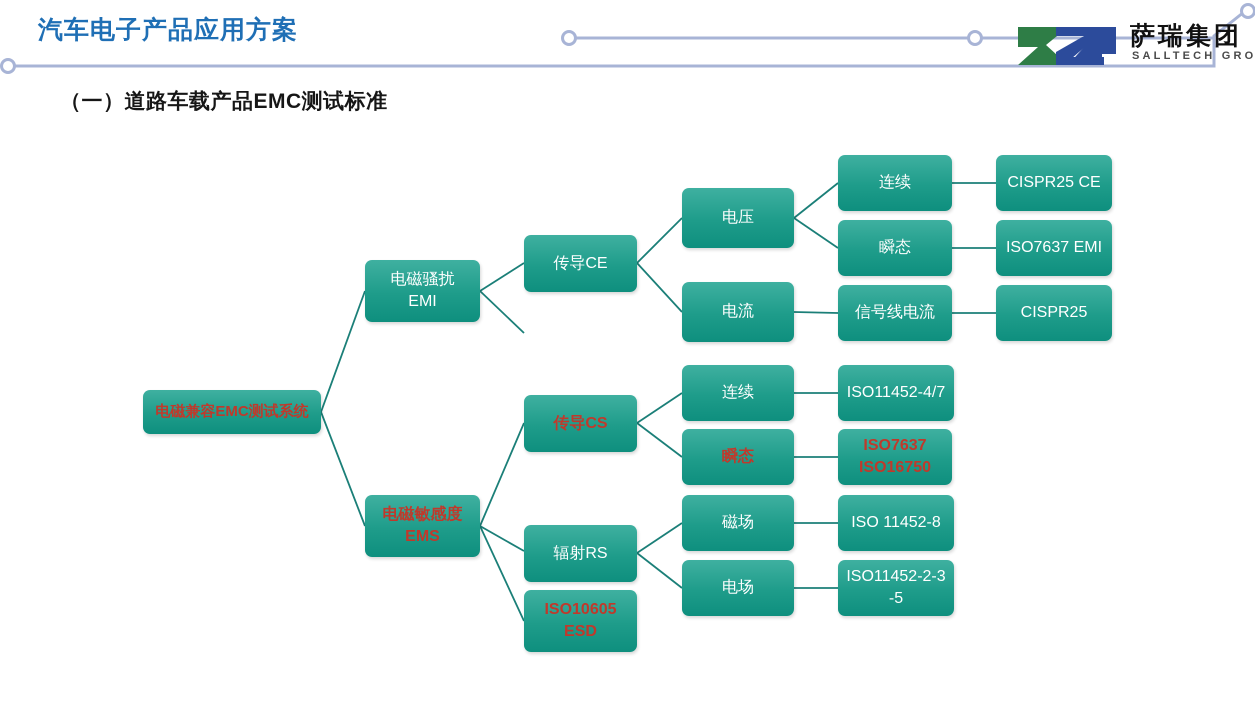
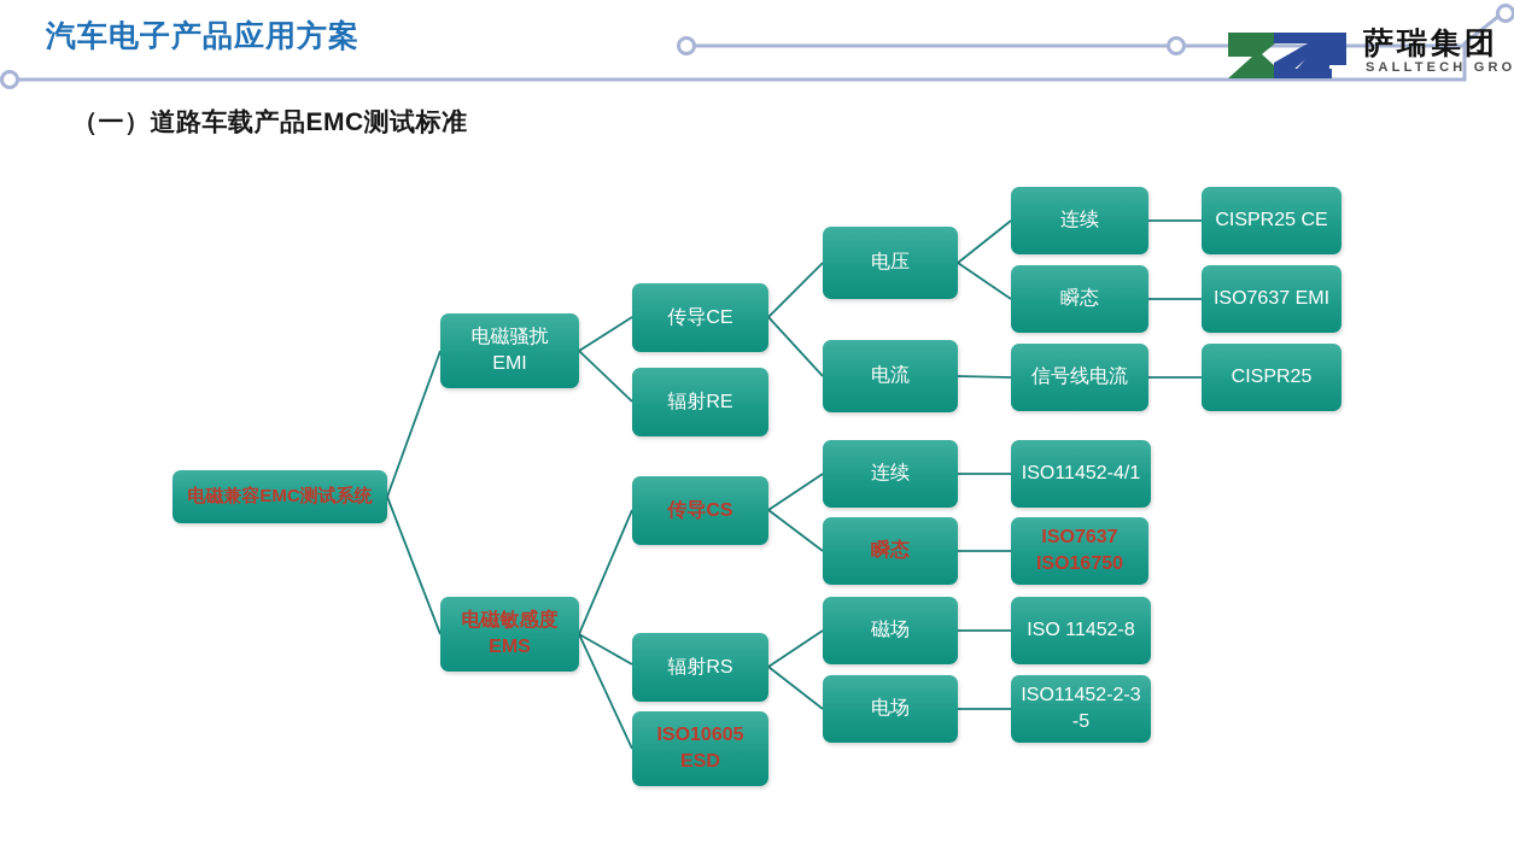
  汽车电子产品应用方案
  萨瑞集团
  SALLTECH GRO
  （一）道路车载产品EMC测试标准
  电磁兼容EMC测试系统
  电磁骚扰
  EMI
  电磁敏感度
  EMS
  传导CE
+ 辐射RE
  传导CS
  辐射RS
  ISO10605
  ESD
  电压
  电流
  连续
  瞬态
  信号线电流
  CISPR25 CE
  ISO7637 EMI
  CISPR25
  连续
  瞬态
  磁场
  电场
- ISO11452-4/7
+ ISO11452-4/1
  ISO7637
  ISO16750
  ISO 11452-8
  ISO11452-2-3
  -5
